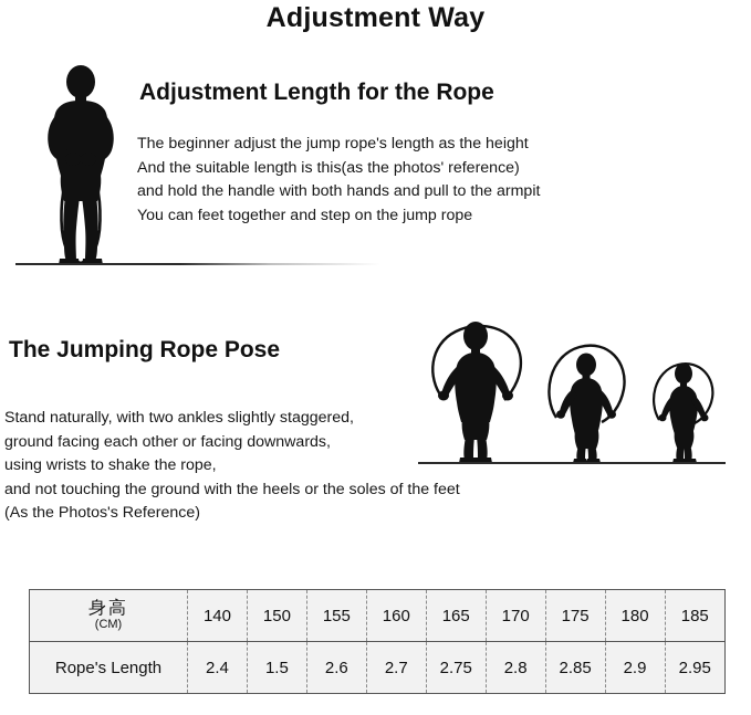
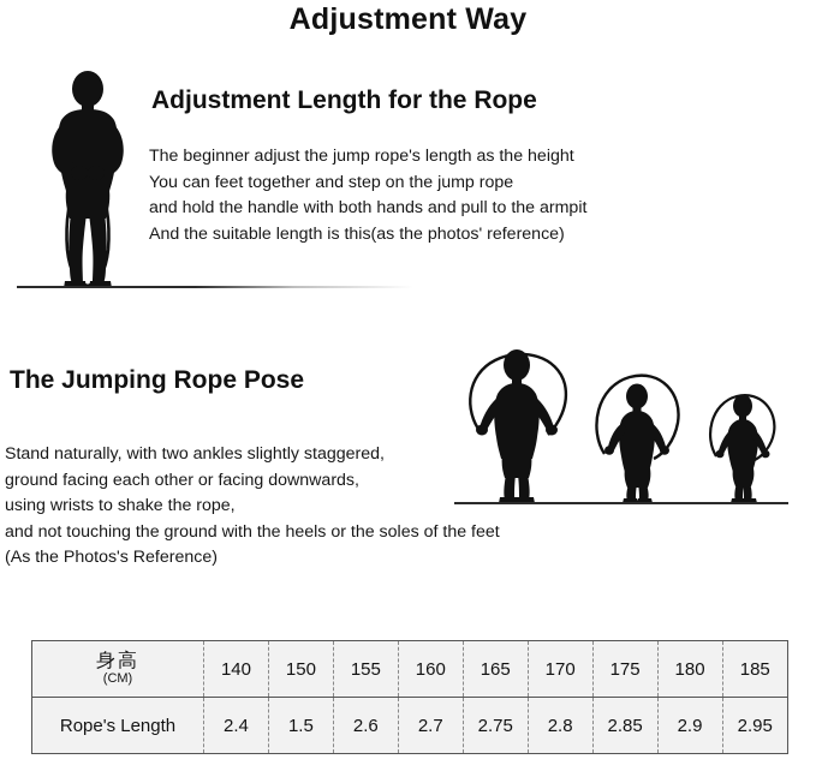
  Adjustment Way
  Adjustment Length for the Rope
  The beginner adjust the jump rope's length as the height
- And the suitable length is this(as the photos' reference)
+ You can feet together and step on the jump rope
  and hold the handle with both hands and pull to the armpit
- You can feet together and step on the jump rope
+ And the suitable length is this(as the photos' reference)
  The Jumping Rope Pose
  Stand naturally, with two ankles slightly staggered,
  ground facing each other or facing downwards,
  using wrists to shake the rope,
  and not touching the ground with the heels or the soles of the feet
  (As the Photos's Reference)
  身高 (CM)	140	150	155	160	165	170	175	180	185
  Rope's Length	2.4	1.5	2.6	2.7	2.75	2.8	2.85	2.9	2.95
